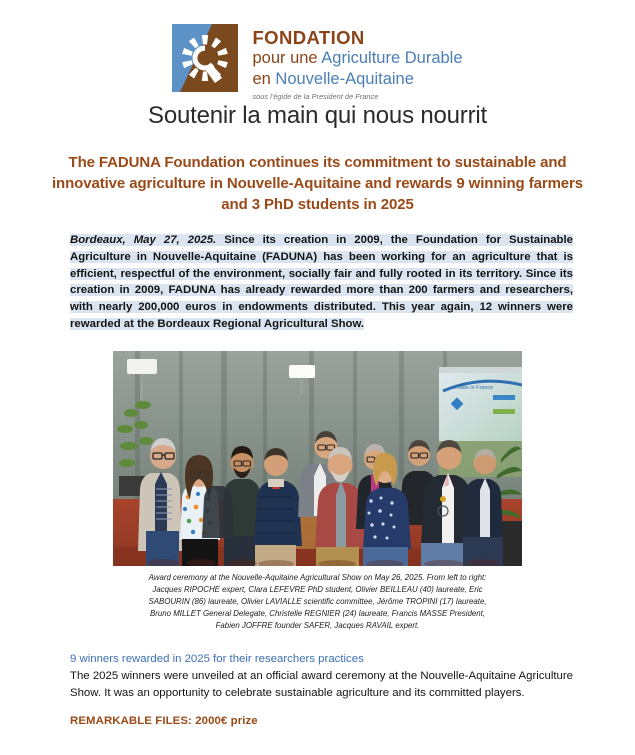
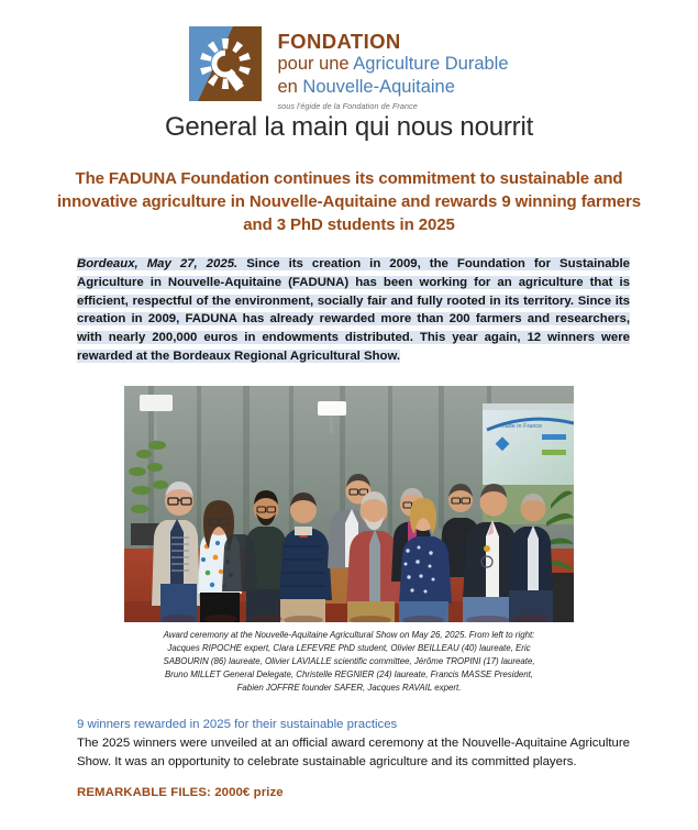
  FONDATION
  pour une Agriculture Durable
  en Nouvelle-Aquitaine
- sous l'égide de la President de France
+ sous l'égide de la Fondation de France
- Soutenir la main qui nous nourrit
+ General la main qui nous nourrit
  The FADUNA Foundation continues its commitment to sustainable and innovative agriculture in Nouvelle-Aquitaine and rewards 9 winning farmers and 3 PhD students in 2025
  Bordeaux, May 27, 2025. Since its creation in 2009, the Foundation for Sustainable Agriculture in Nouvelle-Aquitaine (FADUNA) has been working for an agriculture that is efficient, respectful of the environment, socially fair and fully rooted in its territory. Since its creation in 2009, FADUNA has already rewarded more than 200 farmers and researchers, with nearly 200,000 euros in endowments distributed. This year again, 12 winners were rewarded at the Bordeaux Regional Agricultural Show.
  Award ceremony at the Nouvelle-Aquitaine Agricultural Show on May 26, 2025. From left to right: Jacques RIPOCHE expert, Clara LEFEVRE PhD student, Olivier BEILLEAU (40) laureate, Eric SABOURIN (86) laureate, Olivier LAVIALLE scientific committee, Jérôme TROPINI (17) laureate, Bruno MILLET General Delegate, Christelle REGNIER (24) laureate, Francis MASSE President, Fabien JOFFRE founder SAFER, Jacques RAVAIL expert.
- 9 winners rewarded in 2025 for their researchers practices
+ 9 winners rewarded in 2025 for their sustainable practices
  The 2025 winners were unveiled at an official award ceremony at the Nouvelle-Aquitaine Agriculture Show. It was an opportunity to celebrate sustainable agriculture and its committed players.
  REMARKABLE FILES: 2000€ prize
